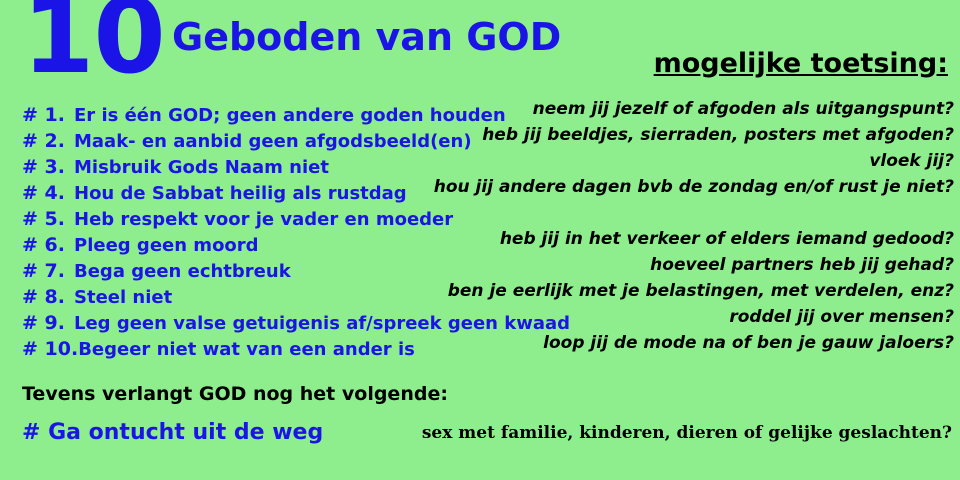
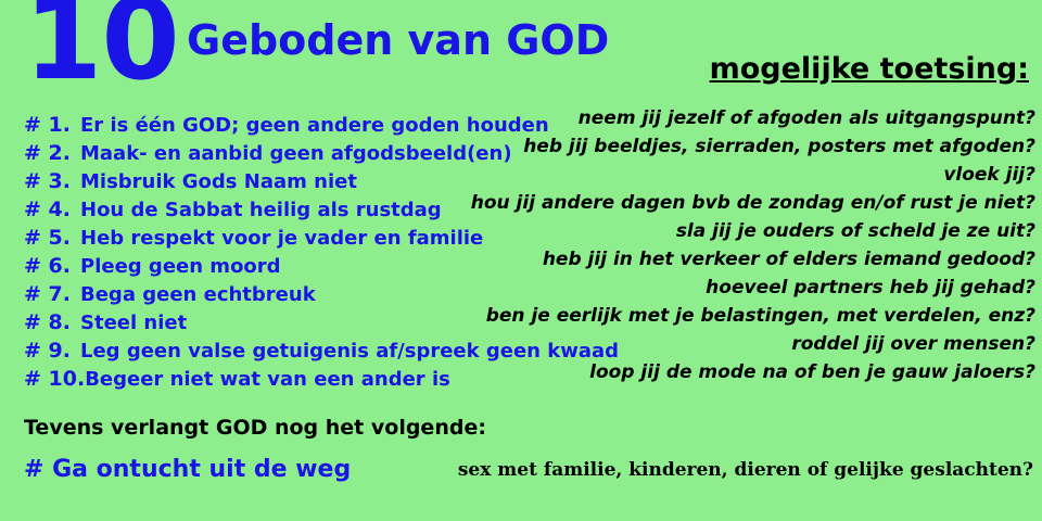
  10
  Geboden van GOD
  mogelijke toetsing:
  # 1. Er is één GOD; geen andere goden houden
  neem jij jezelf of afgoden als uitgangspunt?
  # 2. Maak- en aanbid geen afgodsbeeld(en)
  heb jij beeldjes, sierraden, posters met afgoden?
  # 3. Misbruik Gods Naam niet
  vloek jij?
  # 4. Hou de Sabbat heilig als rustdag
  hou jij andere dagen bvb de zondag en/of rust je niet?
- # 5. Heb respekt voor je vader en moeder
+ # 5. Heb respekt voor je vader en familie
+ sla jij je ouders of scheld je ze uit?
  # 6. Pleeg geen moord
  heb jij in het verkeer of elders iemand gedood?
  # 7. Bega geen echtbreuk
  hoeveel partners heb jij gehad?
  # 8. Steel niet
  ben je eerlijk met je belastingen, met verdelen, enz?
  # 9. Leg geen valse getuigenis af/spreek geen kwaad
  roddel jij over mensen?
  # 10.Begeer niet wat van een ander is
  loop jij de mode na of ben je gauw jaloers?
  Tevens verlangt GOD nog het volgende:
  # Ga ontucht uit de weg
  sex met familie, kinderen, dieren of gelijke geslachten?
